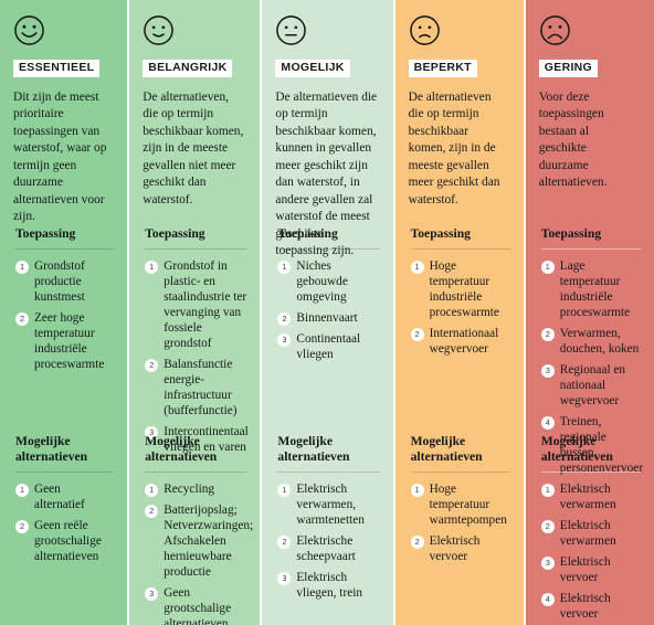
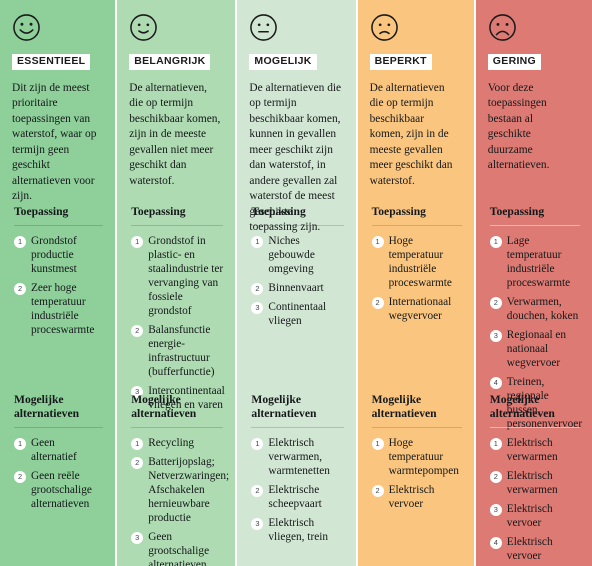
  ESSENTIEEL
- Dit zijn de meest prioritaire toepassingen van waterstof, waar op termijn geen duurzame alternatieven voor zijn.
+ Dit zijn de meest prioritaire toepassingen van waterstof, waar op termijn geen geschikt alternatieven voor zijn.
  Toepassing
  1
  Grondstof productie kunstmest
  2
  Zeer hoge temperatuur industriële proceswarmte
  Mogelijke alternatieven
  1
  Geen alternatief
  2
  Geen reële grootschalige alternatieven
  BELANGRIJK
  De alternatieven, die op termijn beschikbaar komen, zijn in de meeste gevallen niet meer geschikt dan waterstof.
  Toepassing
  1
  Grondstof in plastic- en staalindustrie ter vervanging van fossiele grondstof
  2
  Balansfunctie energie-infrastructuur (bufferfunctie)
  3
  Intercontinentaal vliegen en varen
  Mogelijke alternatieven
  1
  Recycling
  2
  Batterijopslag; Netverzwaringen; Afschakelen hernieuwbare productie
  3
  Geen grootschalige alternatieven
  MOGELIJK
  De alternatieven die op termijn beschikbaar komen, kunnen in gevallen meer geschikt zijn dan waterstof, in andere gevallen zal waterstof de meest geschikte toepassing zijn.
  Toepassing
  1
  Niches gebouwde omgeving
  2
  Binnenvaart
  3
  Continentaal vliegen
  Mogelijke alternatieven
  1
  Elektrisch verwarmen, warmtenetten
  2
  Elektrische scheepvaart
  3
  Elektrisch vliegen, trein
  BEPERKT
  De alternatieven die op termijn beschikbaar komen, zijn in de meeste gevallen meer geschikt dan waterstof.
  Toepassing
  1
  Hoge temperatuur industriële proceswarmte
  2
  Internationaal wegvervoer
  Mogelijke alternatieven
  1
  Hoge temperatuur warmtepompen
  2
  Elektrisch vervoer
  GERING
  Voor deze toepassingen bestaan al geschikte duurzame alternatieven.
  Toepassing
  1
  Lage temperatuur industriële proceswarmte
  2
  Verwarmen, douchen, koken
  3
  Regionaal en nationaal wegvervoer
  4
  Treinen, regionale bussen, personenvervoer
  Mogelijke alternatieven
  1
  Elektrisch verwarmen
  2
  Elektrisch verwarmen
  3
  Elektrisch vervoer
  4
  Elektrisch vervoer
